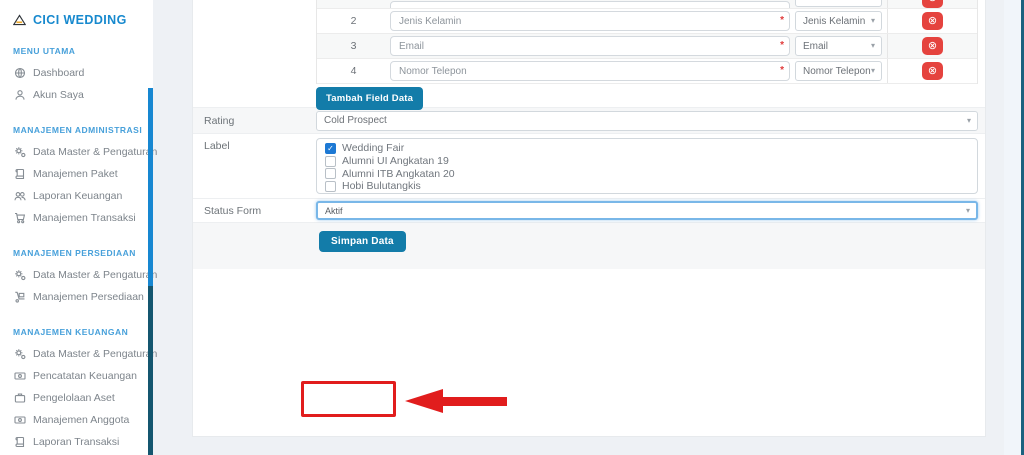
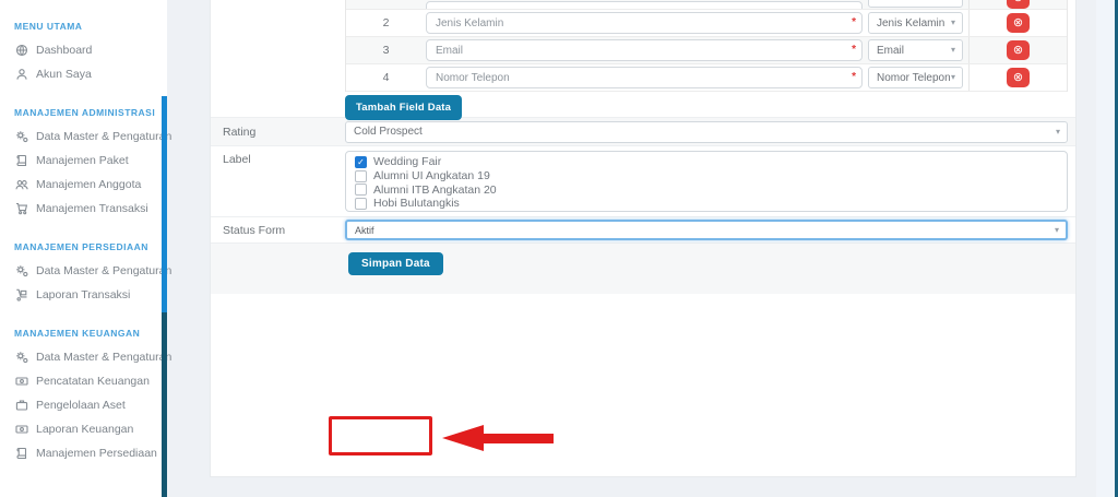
- CICI WEDDING
  MENU UTAMA
  Dashboard
  Akun Saya
  MANAJEMEN ADMINISTRASI
  Data Master & Pengaturn
  Manajemen Paket
- Laporan Keuangan
+ Manajemen Anggota
  Manajemen Transaksi
  MANAJEMEN PERSEDIAAN
  Data Master & Pengaturn
- Manajemen Persediaan
+ Laporan Transaksi
  MANAJEMEN KEUANGAN
  Data Master & Pengaturn
  Pencatatan Keuangan
  Pengelolaan Aset
- Manajemen Anggota
+ Laporan Keuangan
- Laporan Transaksi
+ Manajemen Persediaan
  2
  Jenis Kelamin
  *
  Jenis Kelamin
  3
  Email
  *
  Email
  4
  Nomor Telepon
  *
  Nomor Telepon
  Tambah Field Data
  Rating
  Cold Prospect
  Label
  Wedding Fair
  Alumni UI Angkatan 19
  Alumni ITB Angkatan 20
  Hobi Bulutangkis
  Status Form
  Aktif
  Simpan Data
